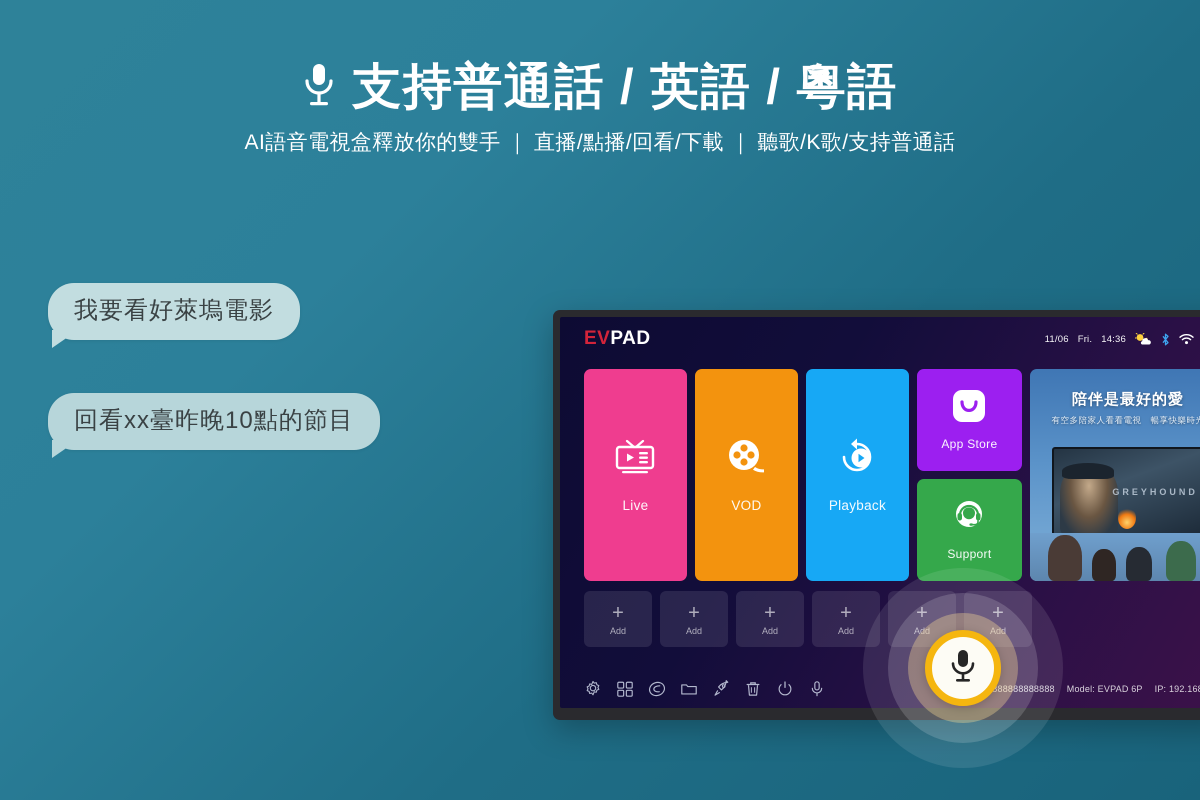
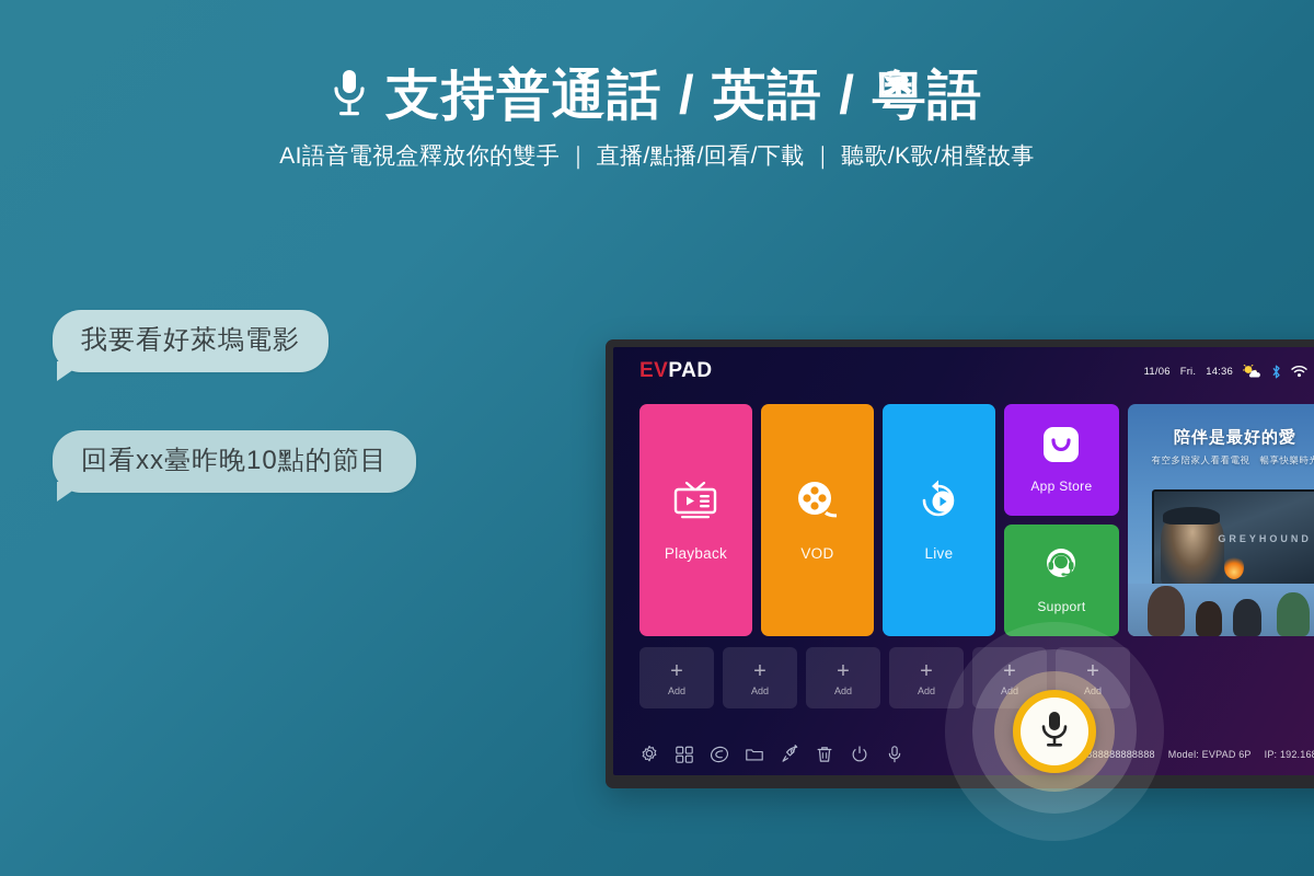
  支持普通話 / 英語 / 粵語
- AI語音電視盒釋放你的雙手 ｜ 直播/點播/回看/下載 ｜ 聽歌/K歌/支持普通話
+ AI語音電視盒釋放你的雙手 ｜ 直播/點播/回看/下載 ｜ 聽歌/K歌/相聲故事
  我要看好萊塢電影
  回看xx臺昨晚10點的節目
  EVPAD
  11/06
  Fri.
  14:36
- Live
+ Playback
  VOD
- Playback
+ Live
  App Store
  Support
  陪伴是最好的愛
  有空多陪家人看看電視 暢享快樂時
  GREYHOUND
  +
  Add
  +
  Add
  +
  Add
  +
  Add
  +
  Add
  +
  Add
  888888888888
  Model: EVPAD 6P
